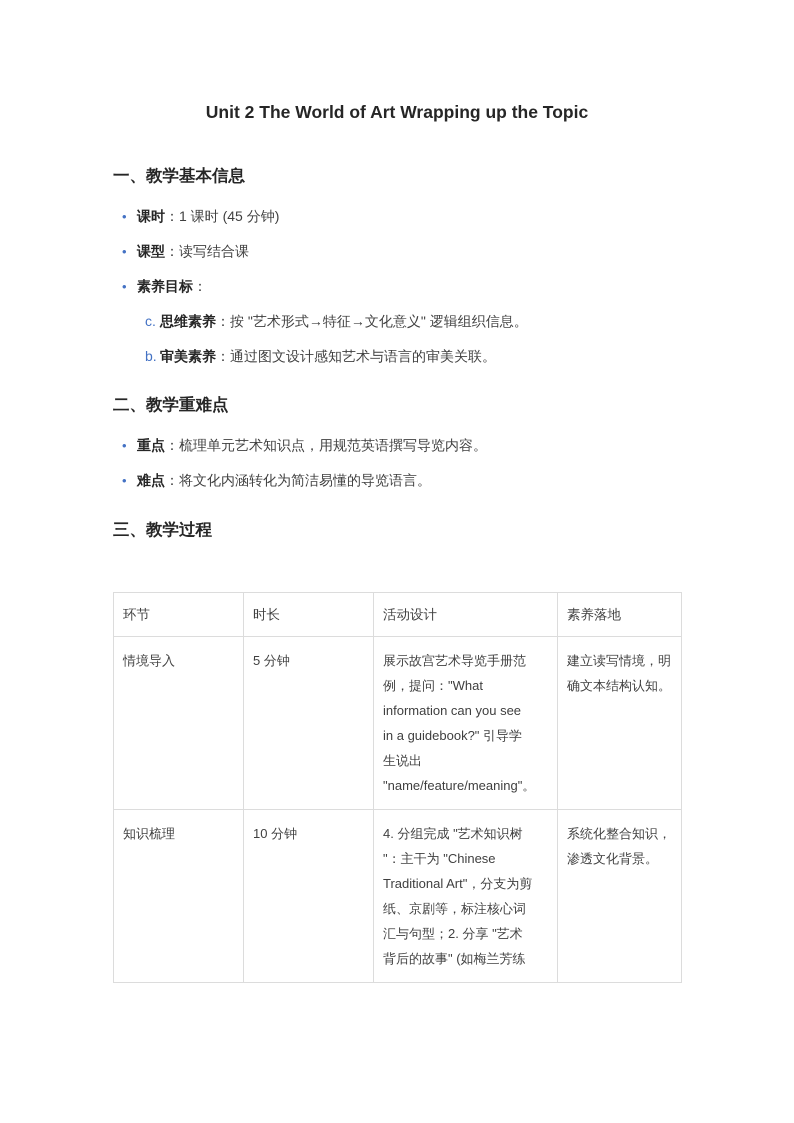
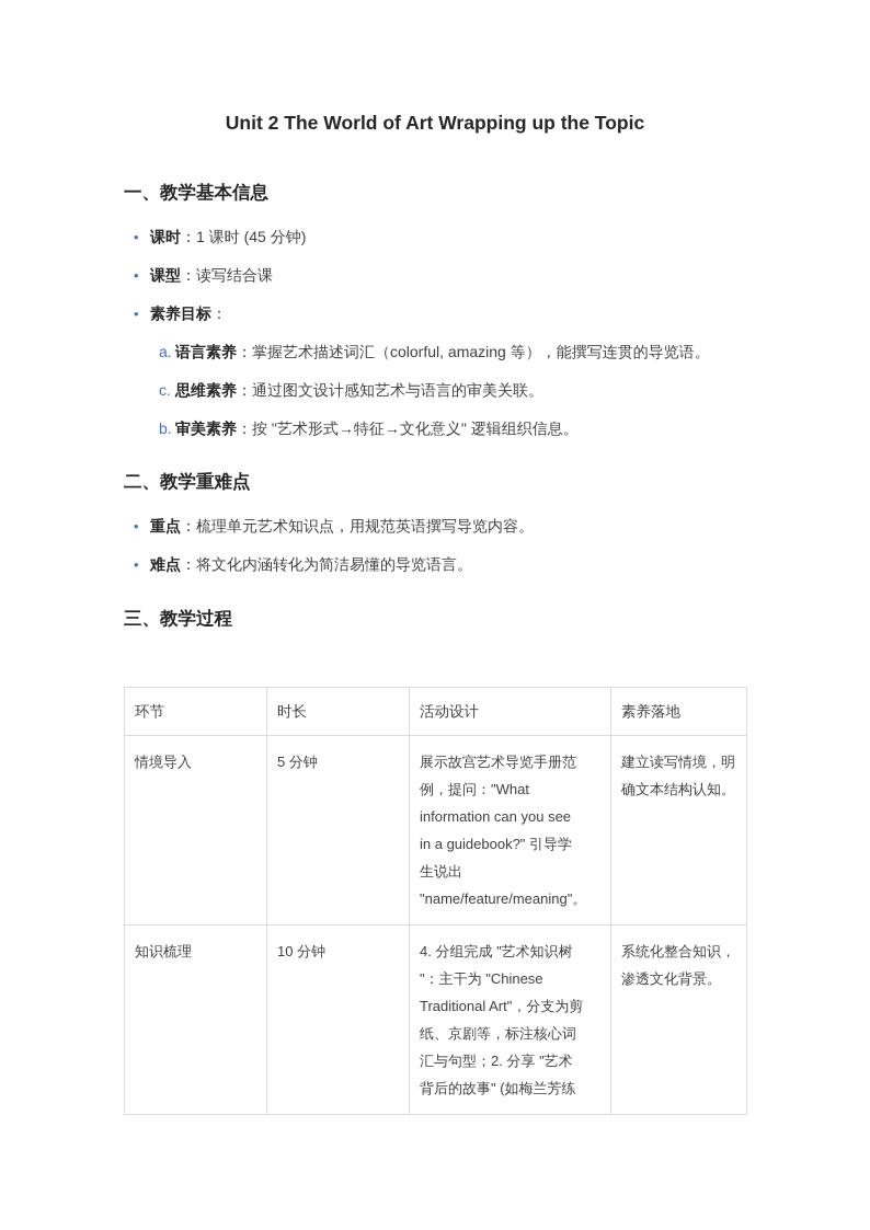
  Unit 2 The World of Art Wrapping up the Topic
  一、教学基本信息
  •
  课时：1 课时 (45 分钟)
  •
  课型：读写结合课
  •
  素养目标：
+ a.
+ 语言素养：掌握艺术描述词汇（colorful, amazing 等），能撰写连贯的导览语。
  c.
- 思维素养：按 "艺术形式→特征→文化意义" 逻辑组织信息。
+ 思维素养：通过图文设计感知艺术与语言的审美关联。
  b.
- 审美素养：通过图文设计感知艺术与语言的审美关联。
+ 审美素养：按 "艺术形式→特征→文化意义" 逻辑组织信息。
  二、教学重难点
  •
  重点：梳理单元艺术知识点，用规范英语撰写导览内容。
  •
  难点：将文化内涵转化为简洁易懂的导览语言。
  三、教学过程
  环节	时长	活动设计	素养落地
  情境导入	5 分钟	展示故宫艺术导览手册范 例，提问："What information can you see in a guidebook?" 引导学 生说出 "name/feature/meaning"。	建立读写情境，明 确文本结构认知。
  知识梳理	10 分钟	4. 分组完成 "艺术知识树 "：主干为 "Chinese Traditional Art"，分支为剪 纸、京剧等，标注核心词 汇与句型；2. 分享 "艺术 背后的故事" (如梅兰芳练	系统化整合知识， 渗透文化背景。
